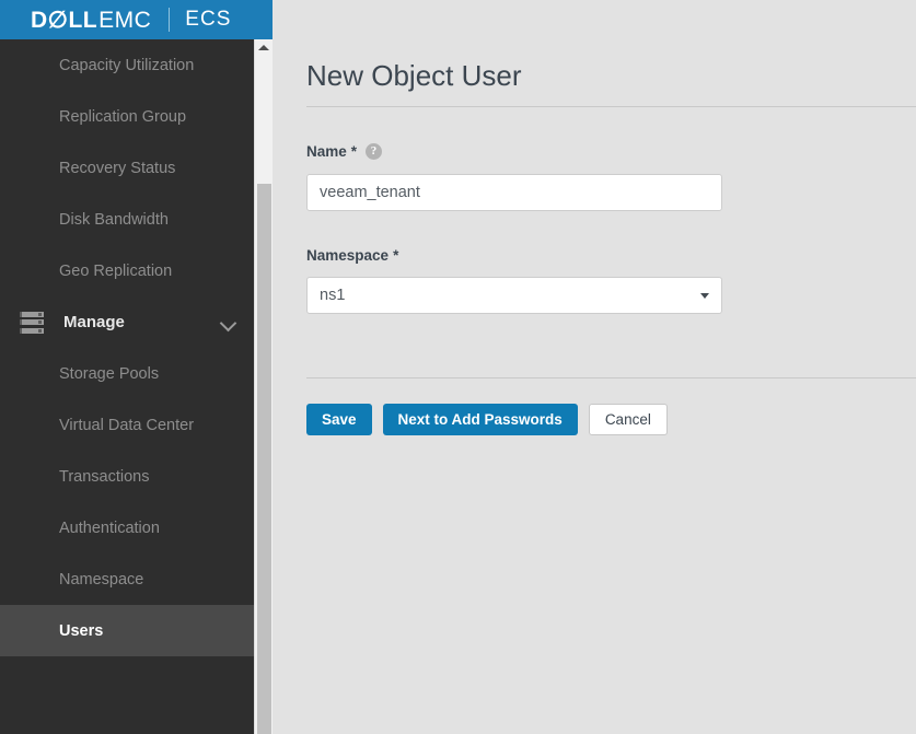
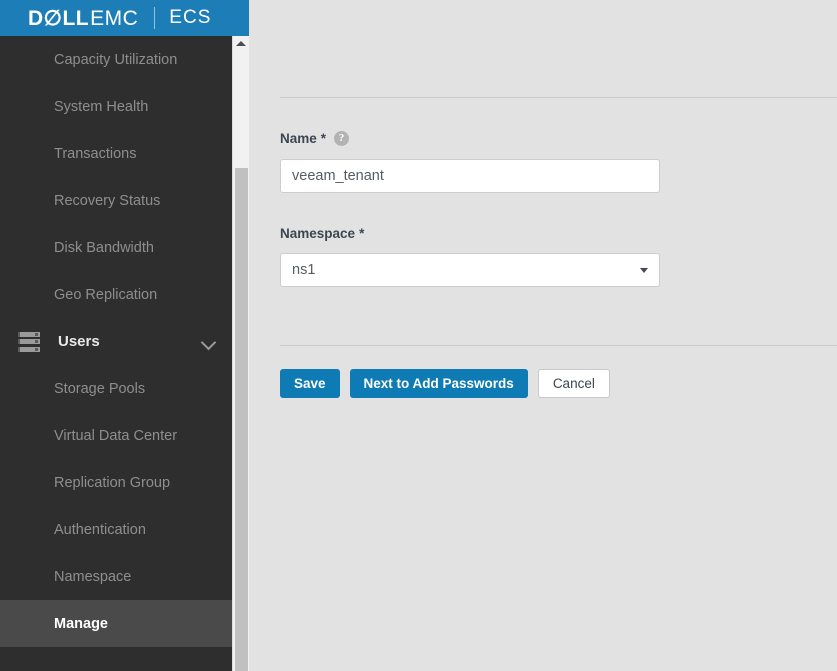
  D∅LL
  EMC
  ECS
  Capacity Utilization
+ System Health
- Replication Group
+ Transactions
  Recovery Status
  Disk Bandwidth
  Geo Replication
- Manage
+ Users
  Storage Pools
  Virtual Data Center
- Transactions
+ Replication Group
  Authentication
  Namespace
- Users
+ Manage
- New Object User
  Name
  *
  ?
  veeam_tenant
  Namespace
  *
  ns1
  Save
  Next to Add Passwords
  Cancel
